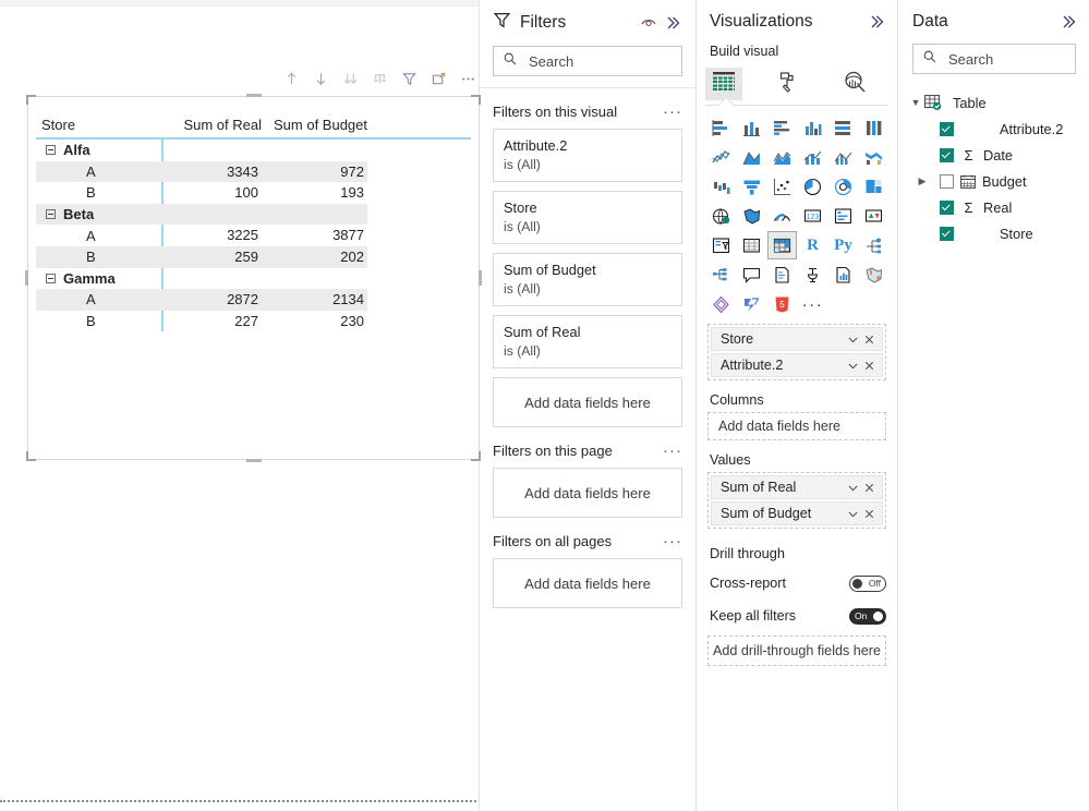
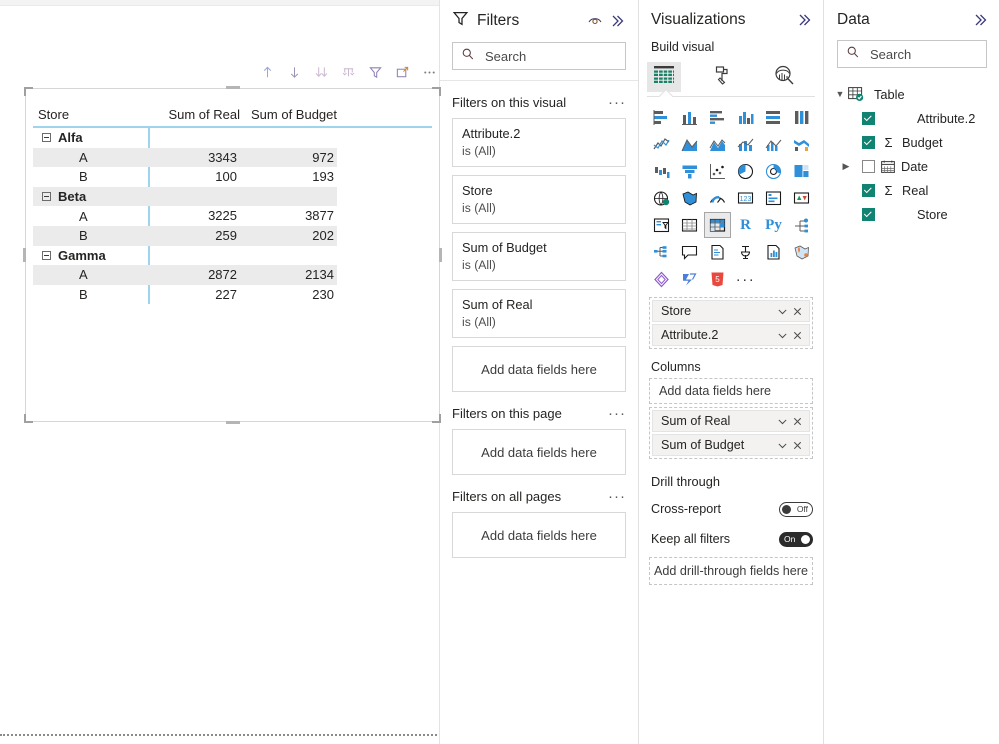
  Store
  Sum of Real
  Sum of Budget
  Alfa
  A
  3343
  972
  B
  100
  193
  Beta
  A
  3225
  3877
  B
  259
  202
  Gamma
  A
  2872
  2134
  B
  227
  230
  Filters
  Search
  Filters on this visual
  ···
  Attribute.2
  is (All)
  Store
  is (All)
  Sum of Budget
  is (All)
  Sum of Real
  is (All)
  Add data fields here
  Filters on this page
  ···
  Add data fields here
  Filters on all pages
  ···
  Add data fields here
  Visualizations
  Build visual
  R
  Py
  5
  ···
  Store
  Attribute.2
  Columns
  Add data fields here
- Values
  Sum of Real
  Sum of Budget
  Drill through
  Cross-report
  Off
  Keep all filters
  On
  Add drill-through fields here
  Data
  Search
  ▼
  Table
  Attribute.2
  Σ
- Date
+ Budget
  ▶
- Budget
+ Date
  Σ
  Real
  Store
